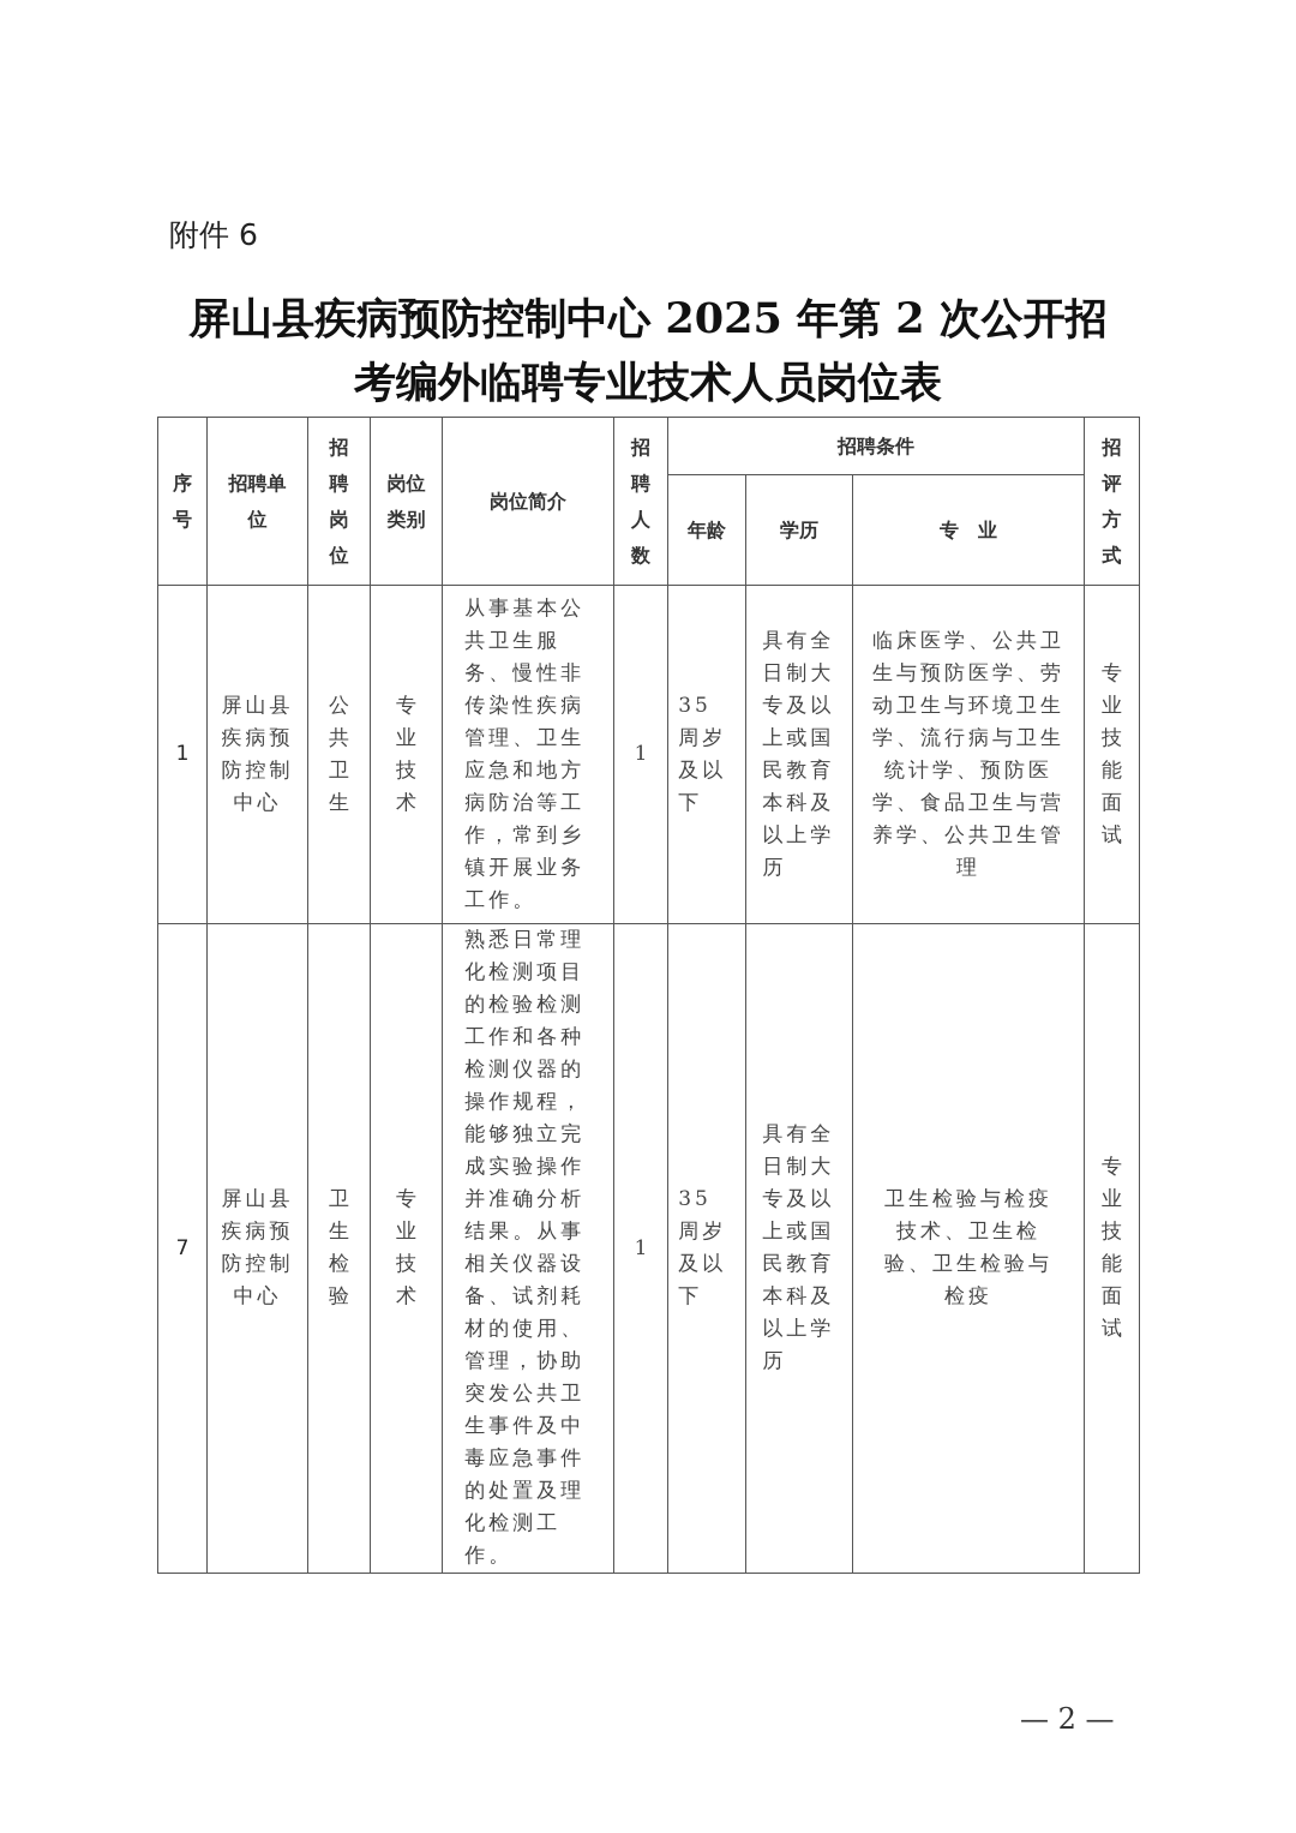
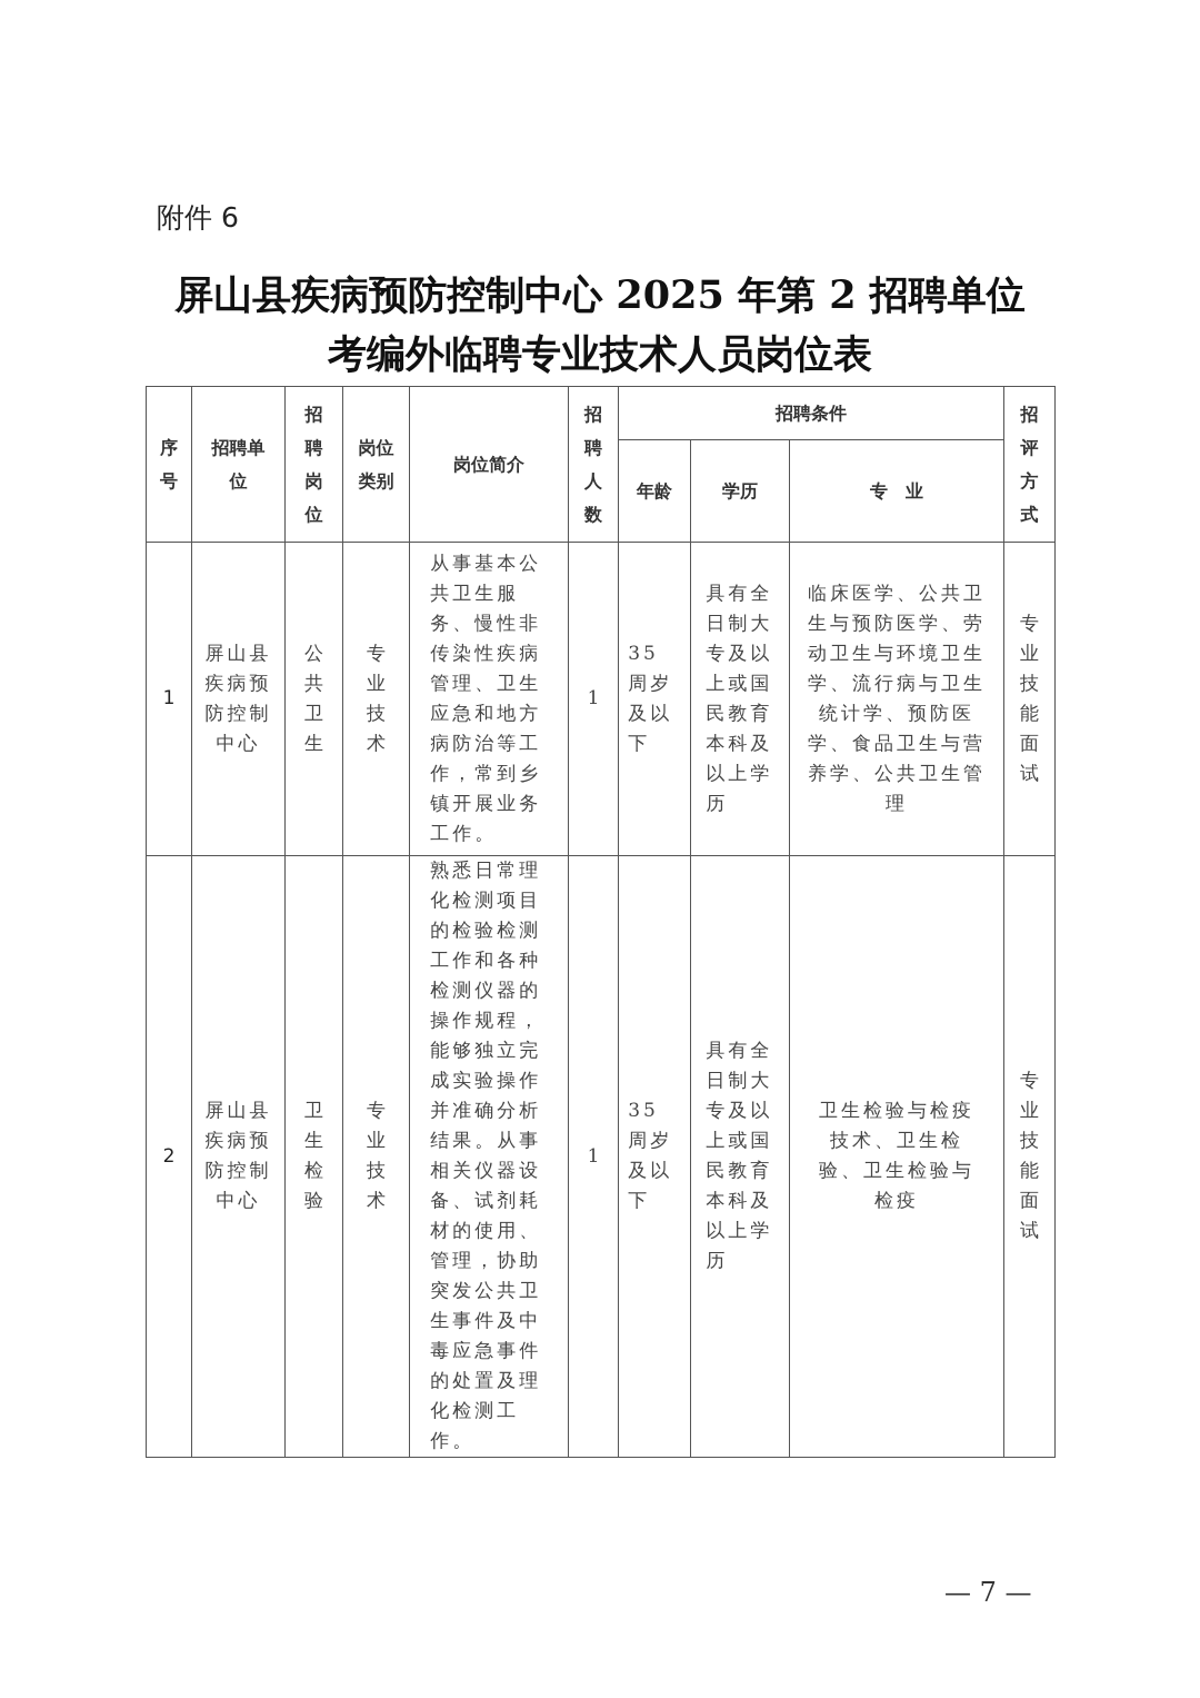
  附件 6
- 屏山县疾病预防控制中心 2025 年第 2 次公开招
+ 屏山县疾病预防控制中心 2025 年第 2 招聘单位
  考编外临聘专业技术人员岗位表
  序号	招聘单位	招聘岗位	岗位类别	岗位简介	招聘人数	招聘条件	招评方式
  年龄	学历	专 业
  1	屏山县疾病预防控制中心	公共卫生	专业技术	从事基本公共卫生服务、慢性非传染性疾病管理、卫生应急和地方病防治等工作，常到乡镇开展业务工作。	1	35周岁及以下	具有全日制大专及以上或国民教育本科及以上学历	临床医学、公共卫生与预防医学、劳动卫生与环境卫生学、流行病与卫生统计学、预防医学、食品卫生与营养学、公共卫生管理	专业技能面试
- 7	屏山县疾病预防控制中心	卫生检验	专业技术	熟悉日常理化检测项目的检验检测工作和各种检测仪器的操作规程，能够独立完成实验操作并准确分析结果。从事相关仪器设备、试剂耗材的使用、管理，协助突发公共卫生事件及中毒应急事件的处置及理化检测工作。	1	35周岁及以下	具有全日制大专及以上或国民教育本科及以上学历	卫生检验与检疫技术、卫生检验、卫生检验与检疫	专业技能面试
+ 2	屏山县疾病预防控制中心	卫生检验	专业技术	熟悉日常理化检测项目的检验检测工作和各种检测仪器的操作规程，能够独立完成实验操作并准确分析结果。从事相关仪器设备、试剂耗材的使用、管理，协助突发公共卫生事件及中毒应急事件的处置及理化检测工作。	1	35周岁及以下	具有全日制大专及以上或国民教育本科及以上学历	卫生检验与检疫技术、卫生检验、卫生检验与检疫	专业技能面试
- — 2 —
+ — 7 —
